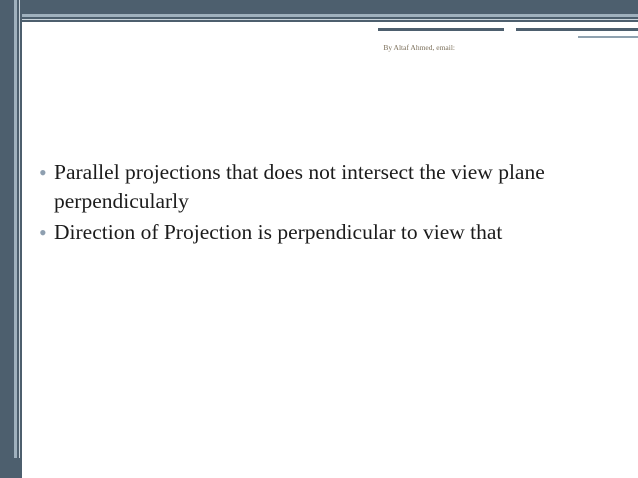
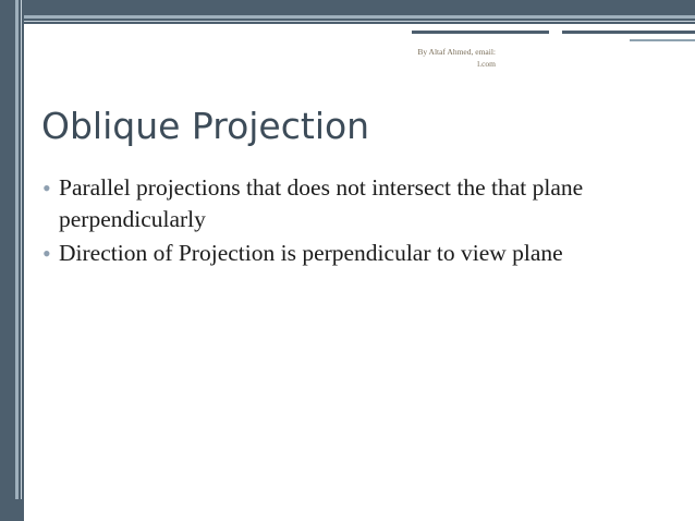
  By Altaf Ahmed, email:
+ l.com
+ Oblique Projection
  •
- Parallel projections that does not intersect the view plane perpendicularly
+ Parallel projections that does not intersect the that plane perpendicularly
  •
- Direction of Projection is perpendicular to view that
+ Direction of Projection is perpendicular to view plane
